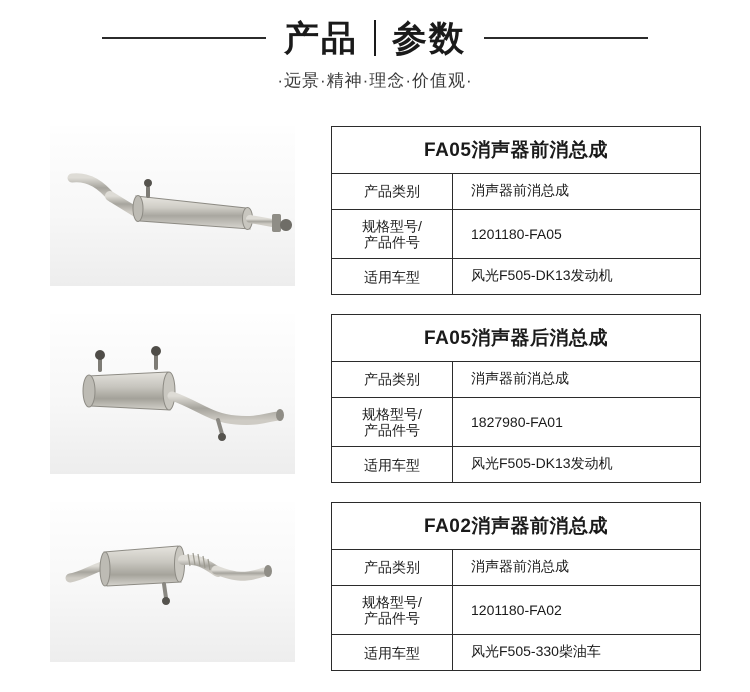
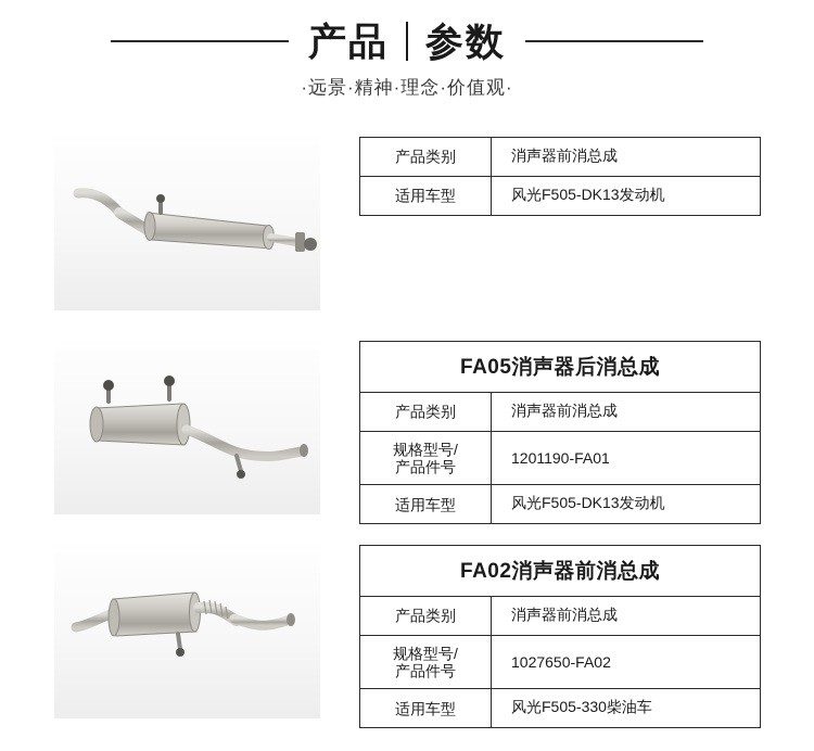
  产品
  参数
  ·远景·精神·理念·价值观·
- FA05消声器前消总成
  产品类别	消声器前消总成
- 规格型号/ 产品件号	1201180-FA05
  适用车型	风光F505-DK13发动机
  FA05消声器后消总成
  产品类别	消声器前消总成
- 规格型号/ 产品件号	1827980-FA01
+ 规格型号/ 产品件号	1201190-FA01
  适用车型	风光F505-DK13发动机
  FA02消声器前消总成
  产品类别	消声器前消总成
- 规格型号/ 产品件号	1201180-FA02
+ 规格型号/ 产品件号	1027650-FA02
  适用车型	风光F505-330柴油车
